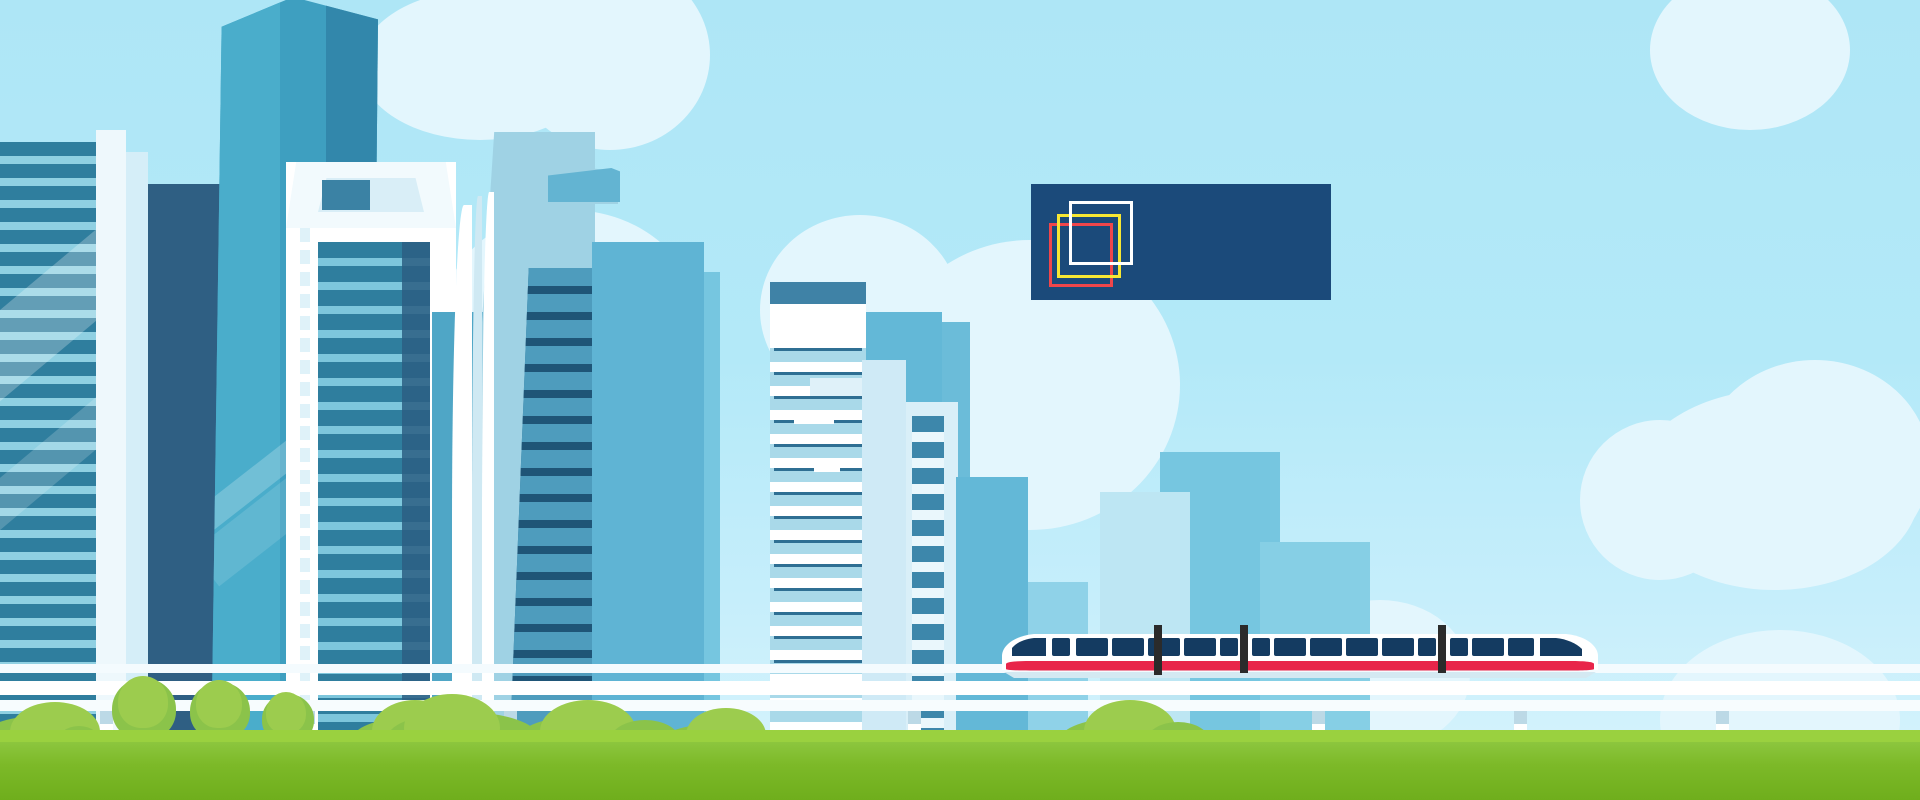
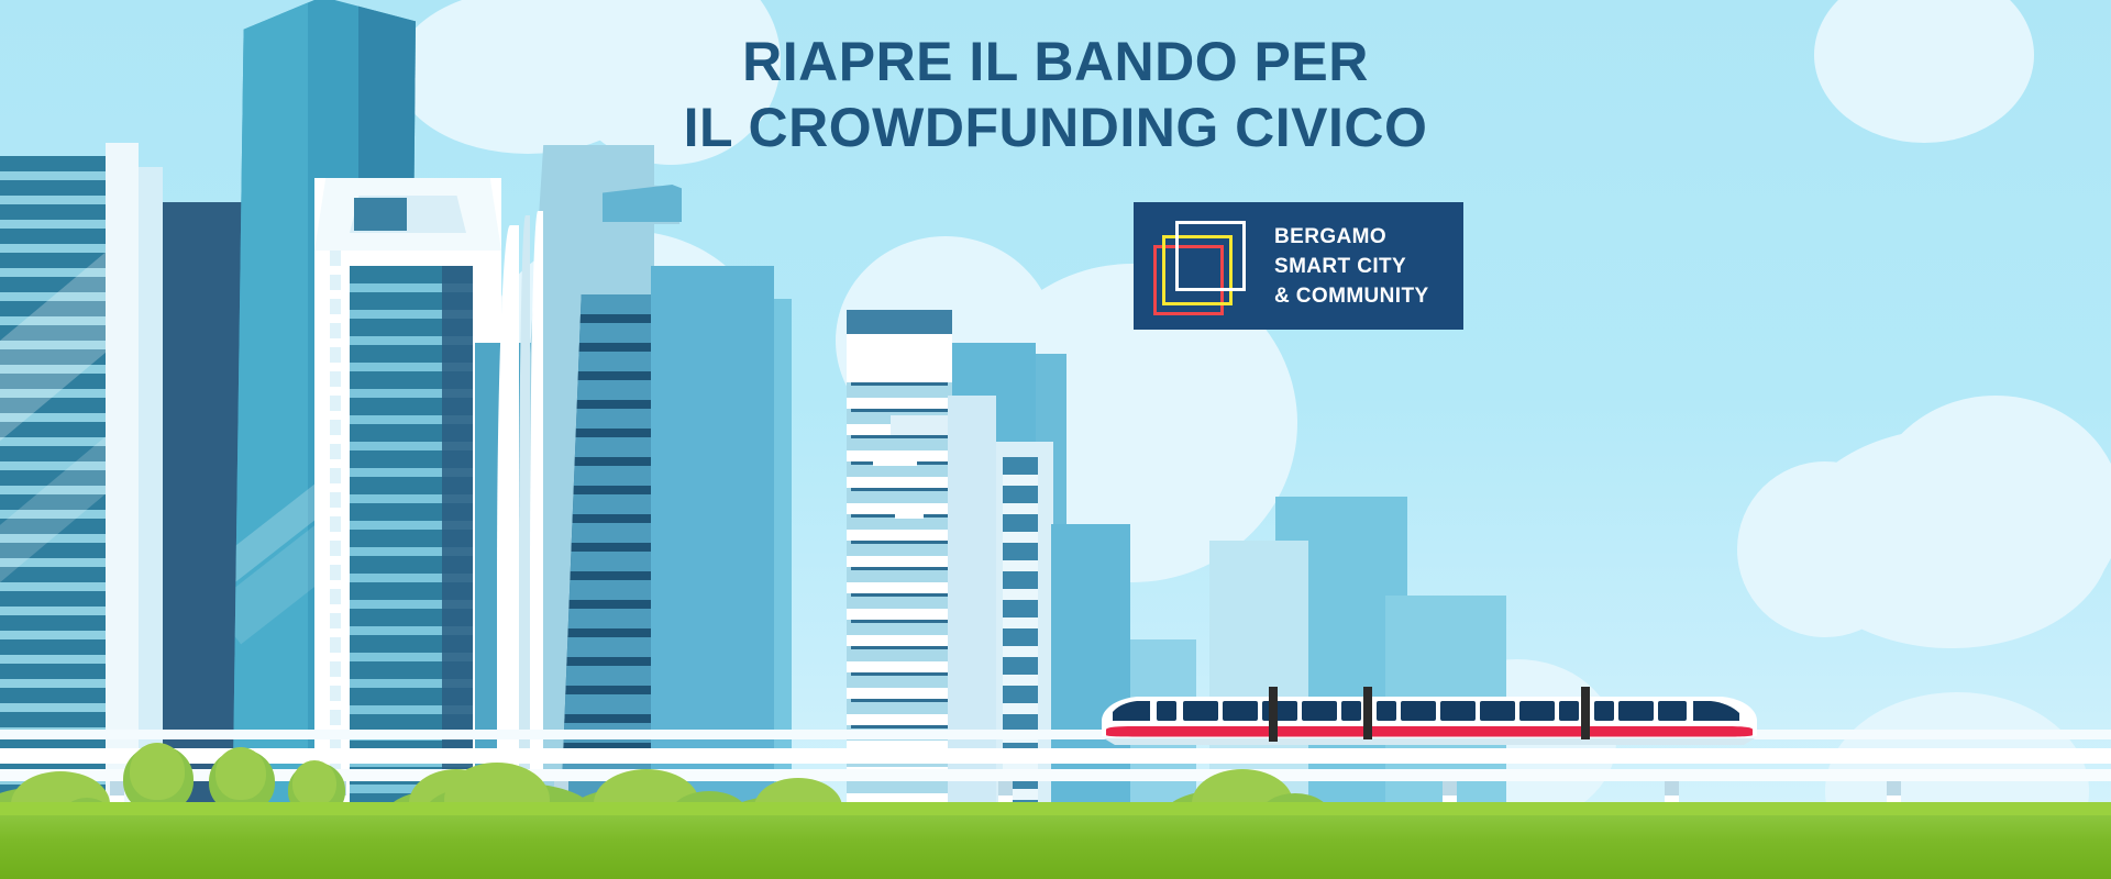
+ RIAPRE IL BANDO PER
+ IL CROWDFUNDING CIVICO
+ BERGAMO
+ SMART CITY
+ & COMMUNITY
